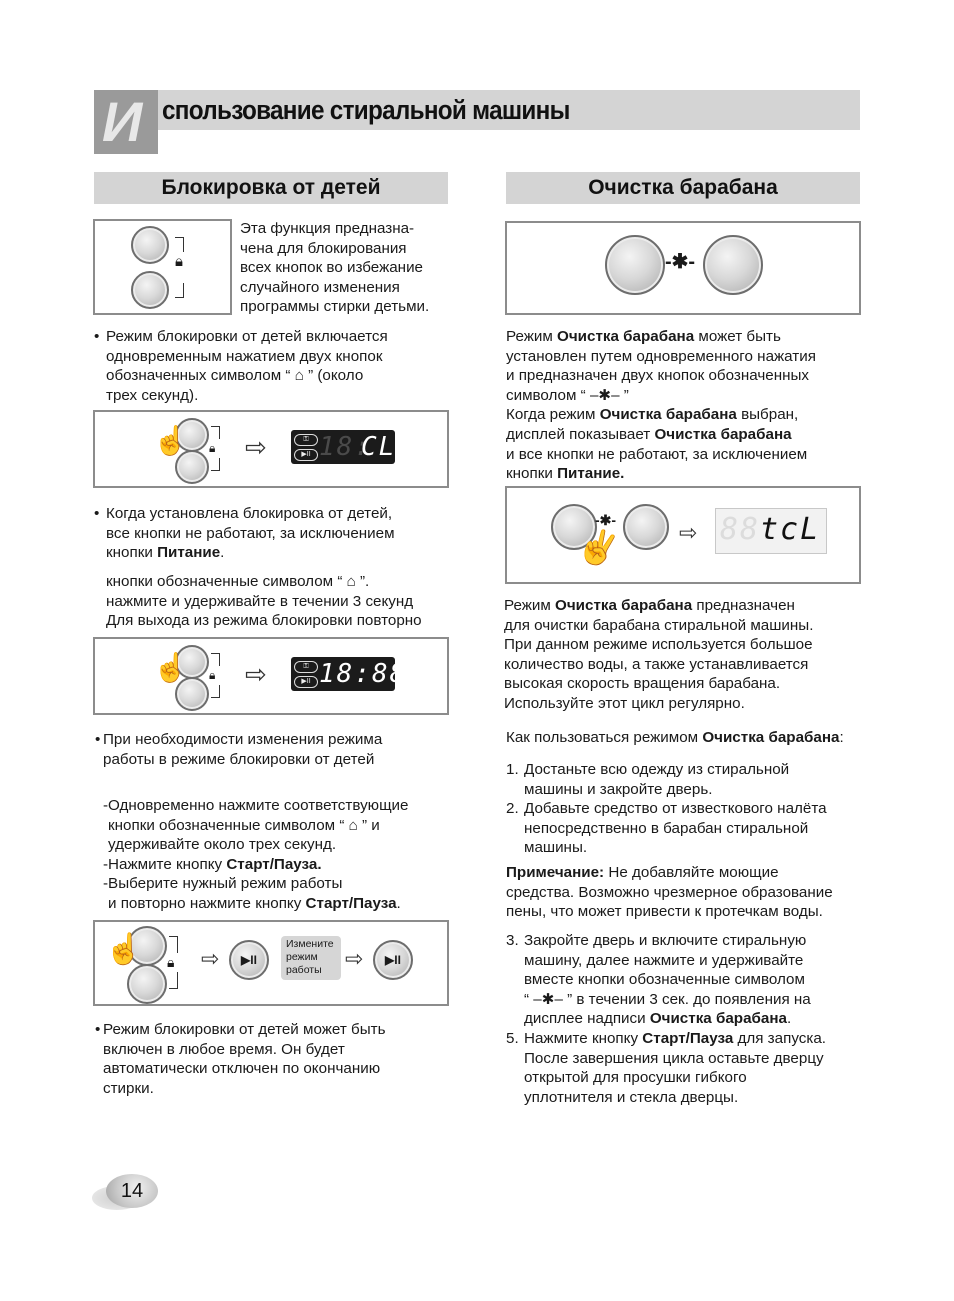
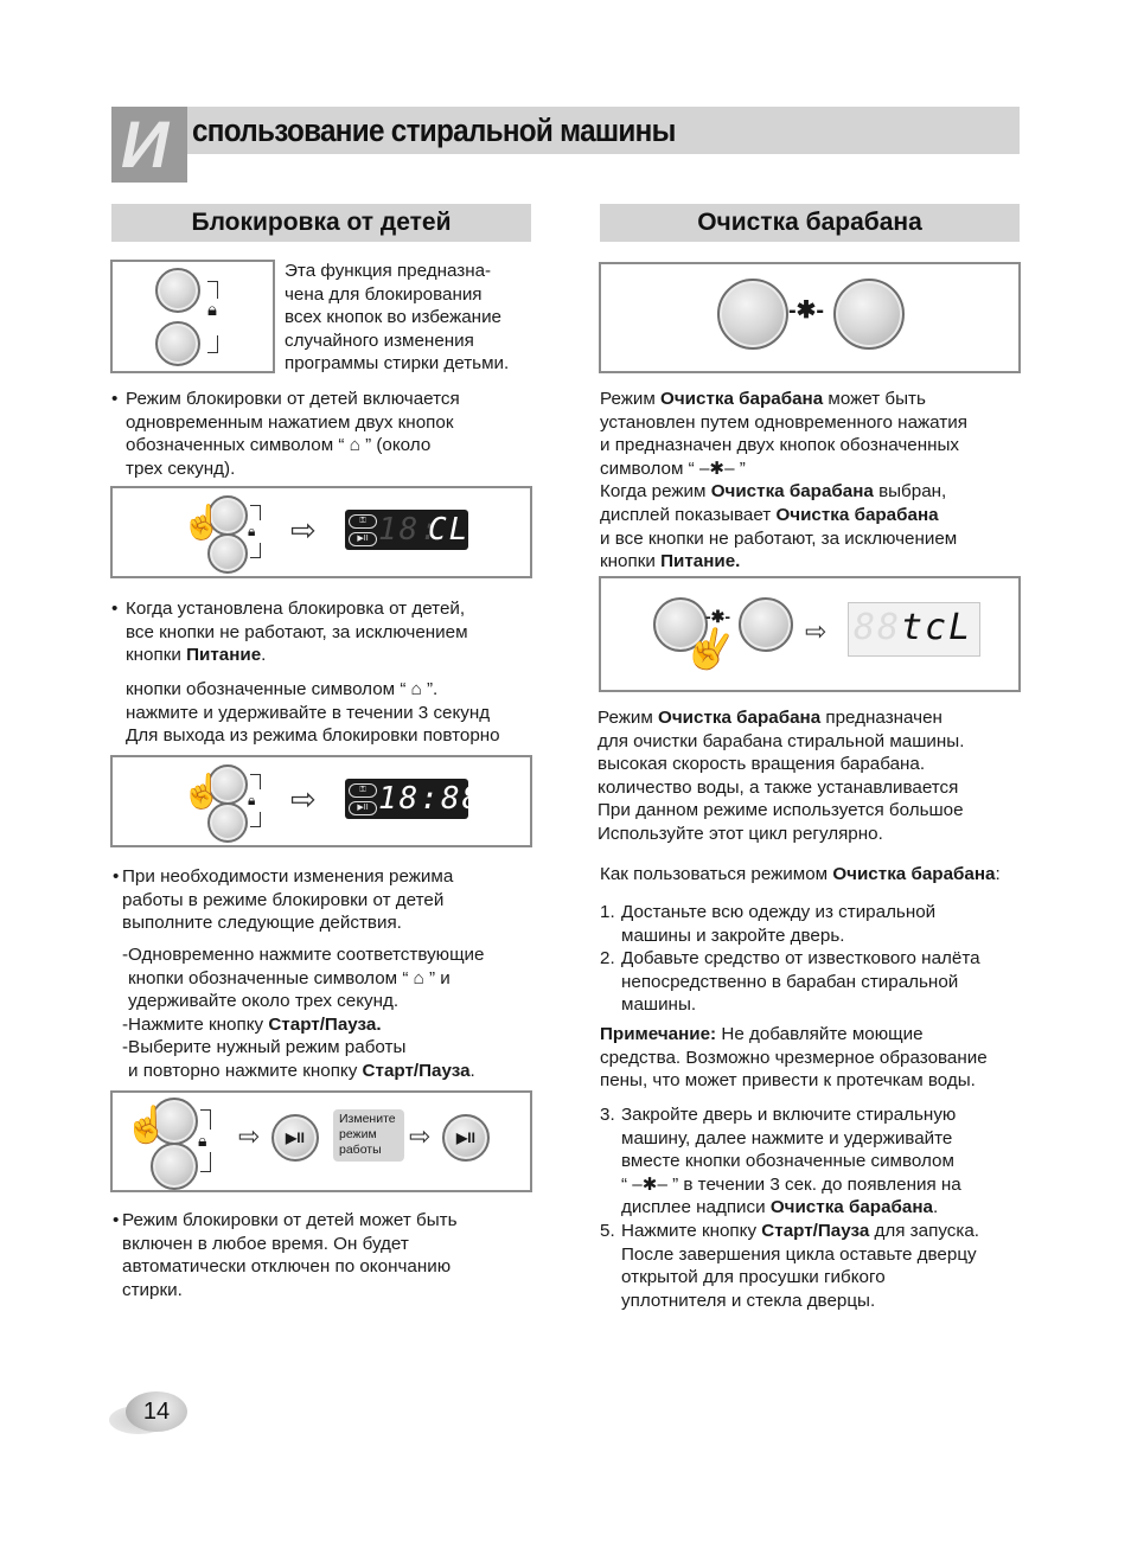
  И
  спользование стиральной машины
  Блокировка от детей
  Очистка барабана
  🔒︎
  Эта функция предназна-
  чена для блокирования
  всех кнопок во избежание
  случайного изменения
  программы стирки детьми.
  •
  Режим блокировки от детей включается
  одновременным нажатием двух кнопок
  обозначенных символом “ ⌂ ” (около
  трех секунд).
  ☝
  🔒︎
  ⇨
  18:
  CL
  •
  Когда установлена блокировка от детей,
  все кнопки не работают, за исключением
  кнопки Питание.
  кнопки обозначенные символом “ ⌂ ”.
  нажмите и удерживайте в течении 3 секунд
  Для выхода из режима блокировки повторно
  ☝
  🔒︎
  ⇨
  18:88
  •
  При необходимости изменения режима
  работы в режиме блокировки от детей
+ выполните следующие действия.
  -Одновременно нажмите соответствующие
  кнопки обозначенные символом “ ⌂ ” и
  удерживайте около трех секунд.
  -Нажмите кнопку Старт/Пауза.
  -Выберите нужный режим работы
  и повторно нажмите кнопку Старт/Пауза.
  ☝
  🔒︎
  ⇨
  ▶II
  Измените
  режим
  работы
  ⇨
  ▶II
  •
  Режим блокировки от детей может быть
  включен в любое время. Он будет
  автоматически отключен по окончанию
  стирки.
  -✱-
  Режим Очистка барабана может быть
  установлен путем одновременного нажатия
  и предназначен двух кнопок обозначенных
  символом “ –✱– ”
  Когда режим Очистка барабана выбран,
  дисплей показывает Очистка барабана
  и все кнопки не работают, за исключением
  кнопки Питание.
  -✱-
  ⇨
  88:
  tcL
  Режим Очистка барабана предназначен
  для очистки барабана стиральной машины.
- При данном режиме используется большое
+ высокая скорость вращения барабана.
  количество воды, а также устанавливается
- высокая скорость вращения барабана.
+ При данном режиме используется большое
  Используйте этот цикл регулярно.
  Как пользоваться режимом Очистка барабана:
  1.
  Достаньте всю одежду из стиральной
  машины и закройте дверь.
  2.
  Добавьте средство от известкового налёта
  непосредственно в барабан стиральной
  машины.
  Примечание: Не добавляйте моющие
  средства. Возможно чрезмерное образование
  пены, что может привести к протечкам воды.
  3.
  Закройте дверь и включите стиральную
  машину, далее нажмите и удерживайте
  вместе кнопки обозначенные символом
  “ –✱– ” в течении 3 сек. до появления на
  дисплее надписи Очистка барабана.
  5.
  Нажмите кнопку Старт/Пауза для запуска.
  После завершения цикла оставьте дверцу
  открытой для просушки гибкого
  уплотнителя и стекла дверцы.
  14
